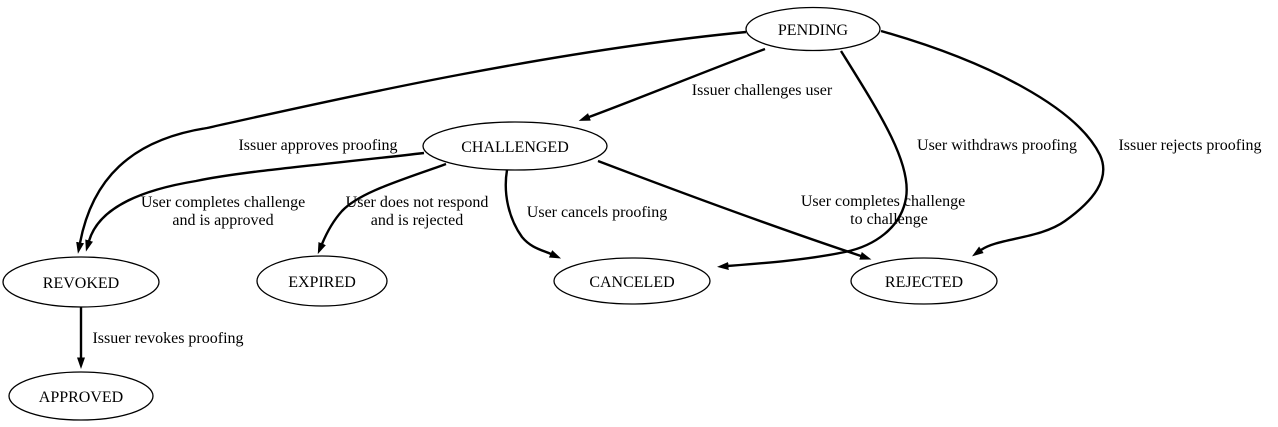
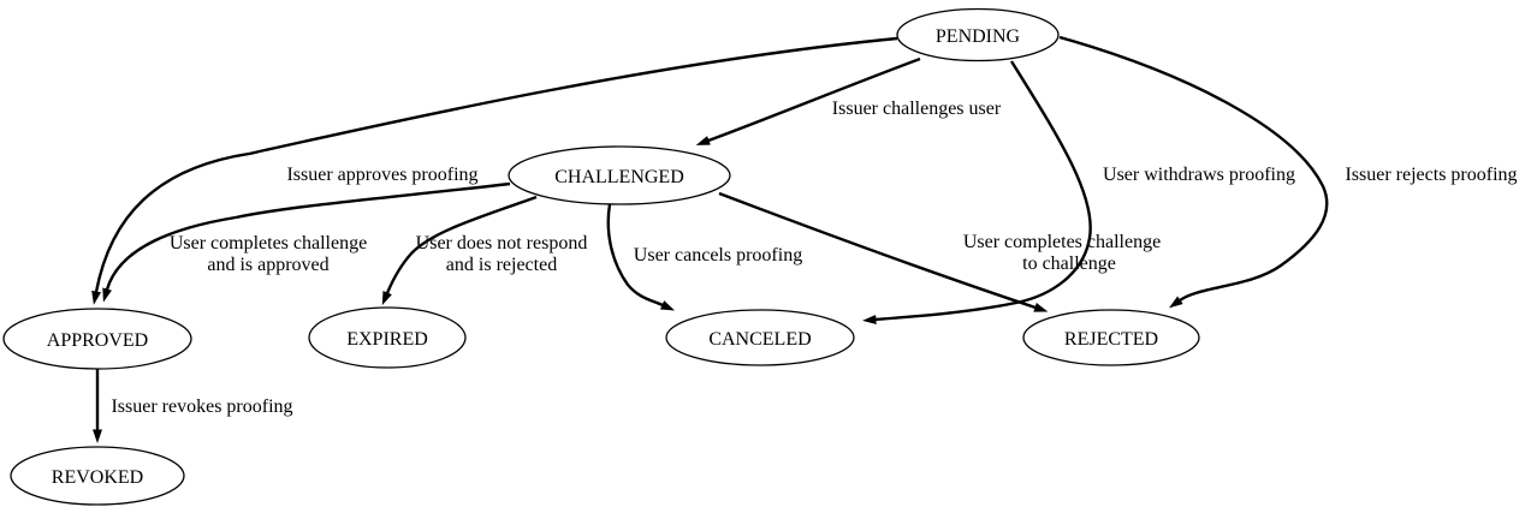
  Issuer challenges user
  Issuer approves proofing
  User withdraws proofing
  Issuer rejects proofing
  User completes challenge
  and is approved
  User does not respond
  and is rejected
  User cancels proofing
  User completes challenge
  to challenge
  Issuer revokes proofing
  PENDING
  CHALLENGED
- REVOKED
+ APPROVED
  EXPIRED
  CANCELED
  REJECTED
- APPROVED
+ REVOKED
